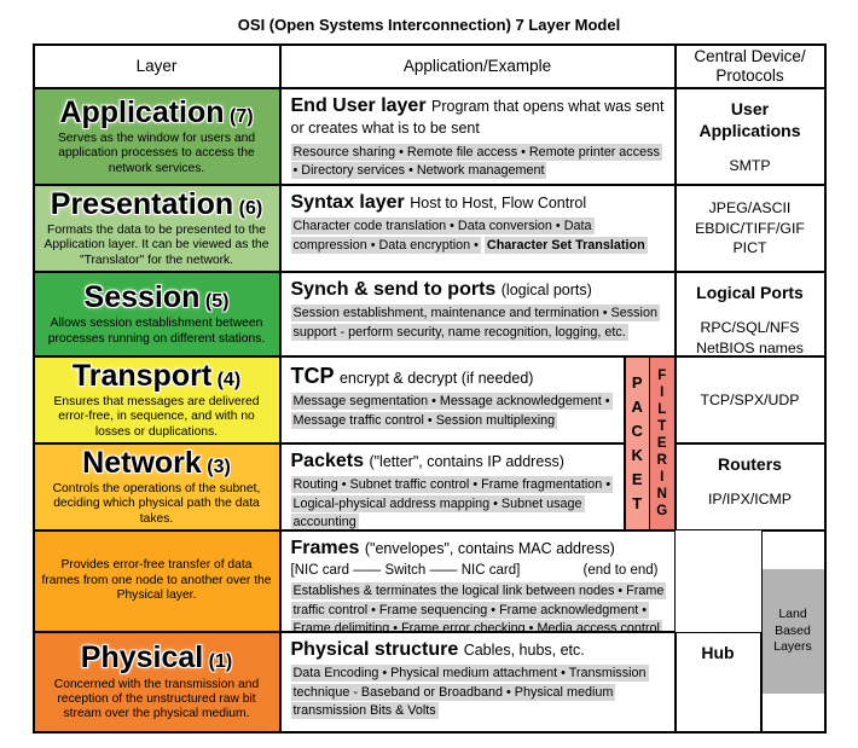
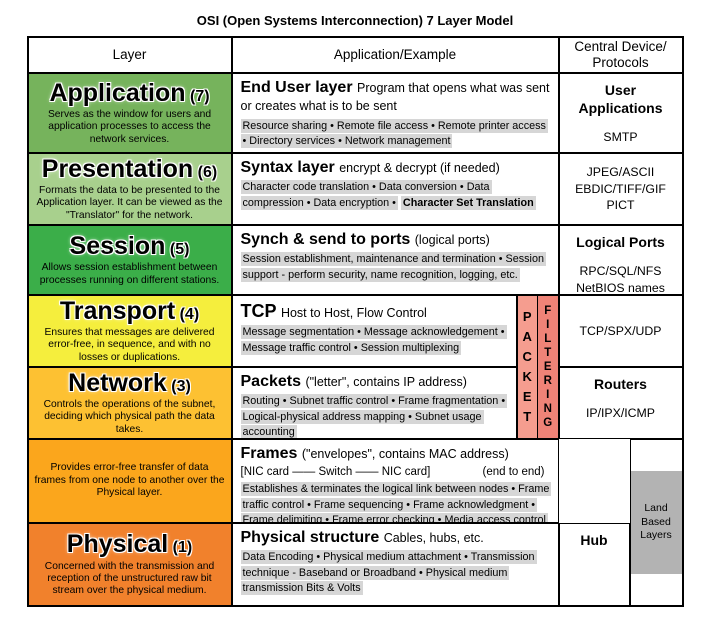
  OSI (Open Systems Interconnection) 7 Layer Model
  Layer
  Application/Example
  Central Device/
  Protocols
  Application (7)
  Serves as the window for users and application processes to access the network services.
  End User layer Program that opens what was sent or creates what is to be sent
  Resource sharing • Remote file access • Remote printer access • Directory services • Network management
  User
  Applications
  SMTP
  Presentation (6)
  Formats the data to be presented to the Application layer. It can be viewed as the "Translator" for the network.
- Syntax layer Host to Host, Flow Control
+ Syntax layer encrypt & decrypt (if needed)
  Character code translation • Data conversion • Data compression • Data encryption • Character Set Translation
  JPEG/ASCII
  EBDIC/TIFF/GIF
  PICT
  Session (5)
  Allows session establishment between processes running on different stations.
  Synch & send to ports (logical ports)
  Session establishment, maintenance and termination • Session support - perform security, name recognition, logging, etc.
  Logical Ports
  RPC/SQL/NFS
  NetBIOS names
  Transport (4)
  Ensures that messages are delivered error-free, in sequence, and with no losses or duplications.
- TCP encrypt & decrypt (if needed)
+ TCP Host to Host, Flow Control
  Message segmentation • Message acknowledgement • Message traffic control • Session multiplexing
  TCP/SPX/UDP
  P
  A
  C
  K
  E
  T
  F
  I
  L
  T
  E
  R
  I
  N
  G
  Network (3)
  Controls the operations of the subnet, deciding which physical path the data takes.
  Packets ("letter", contains IP address)
  Routing • Subnet traffic control • Frame fragmentation • Logical-physical address mapping • Subnet usage accounting
  Routers
  IP/IPX/ICMP
  Provides error-free transfer of data frames from one node to another over the Physical layer.
  Frames ("envelopes", contains MAC address)
  [NIC card —— Switch —— NIC card]
  (end to end)
  Establishes & terminates the logical link between nodes • Frame traffic control • Frame sequencing • Frame acknowledgment • Frame delimiting • Frame error checking • Media access control
  Land
  Based
  Layers
  Physical (1)
  Concerned with the transmission and reception of the unstructured raw bit stream over the physical medium.
  Physical structure Cables, hubs, etc.
  Data Encoding • Physical medium attachment • Transmission technique - Baseband or Broadband • Physical medium transmission Bits & Volts
  Hub
